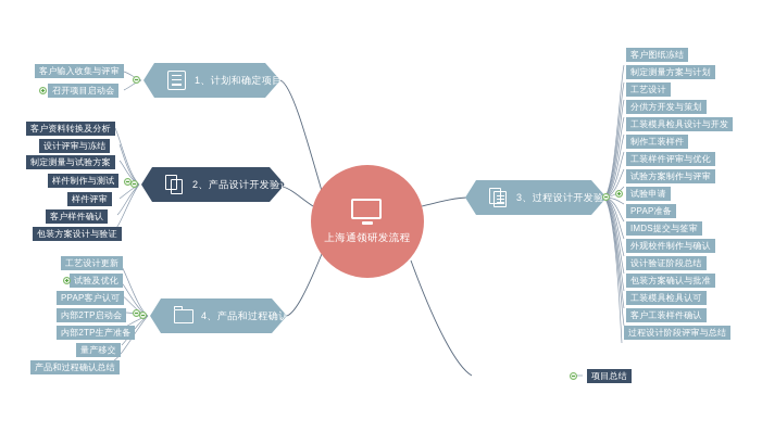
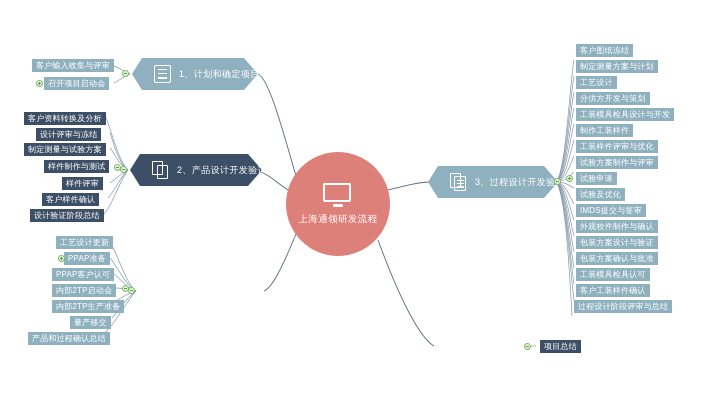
  上海通领研发流程
  1、计划和确定项目
  客户输入收集与评审
  召开项目启动会
  2、产品设计开发验
  客户资料转换及分析
  设计评审与冻结
  制定测量与试验方案
  样件制作与测试
  样件评审
  客户样件确认
- 包装方案设计与验证
+ 设计验证阶段总结
  3、过程设计开发验
  客户图纸冻结
  制定测量方案与计划
  工艺设计
  分供方开发与策划
  工装模具检具设计与开发
  制作工装样件
  工装样件评审与优化
  试验方案制作与评审
  试验申请
- PPAP准备
+ 试验及优化
  IMDS提交与签审
  外观校件制作与确认
- 设计验证阶段总结
+ 包装方案设计与验证
  包装方案确认与批准
  工装模具检具认可
  客户工装样件确认
  过程设计阶段评审与总结
- 4、产品和过程确认
  工艺设计更新
- 试验及优化
+ PPAP准备
  PPAP客户认可
  内部2TP启动会
  内部2TP生产准备
  量产移交
  产品和过程确认总结
  项目总结
